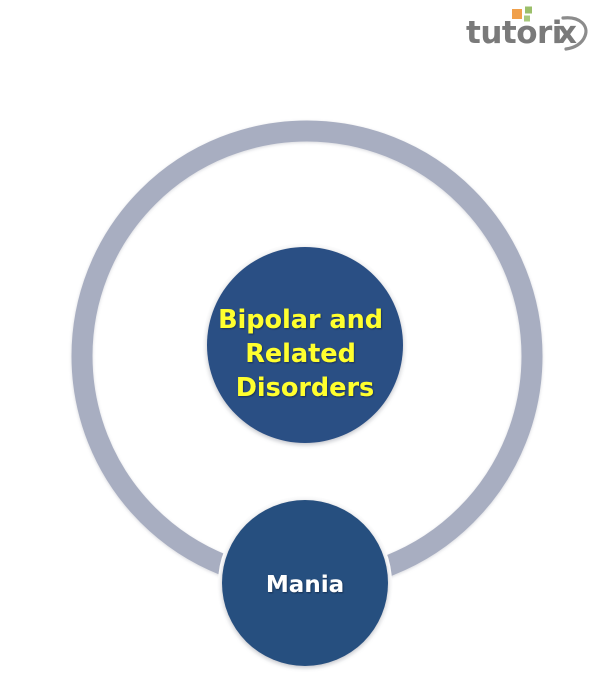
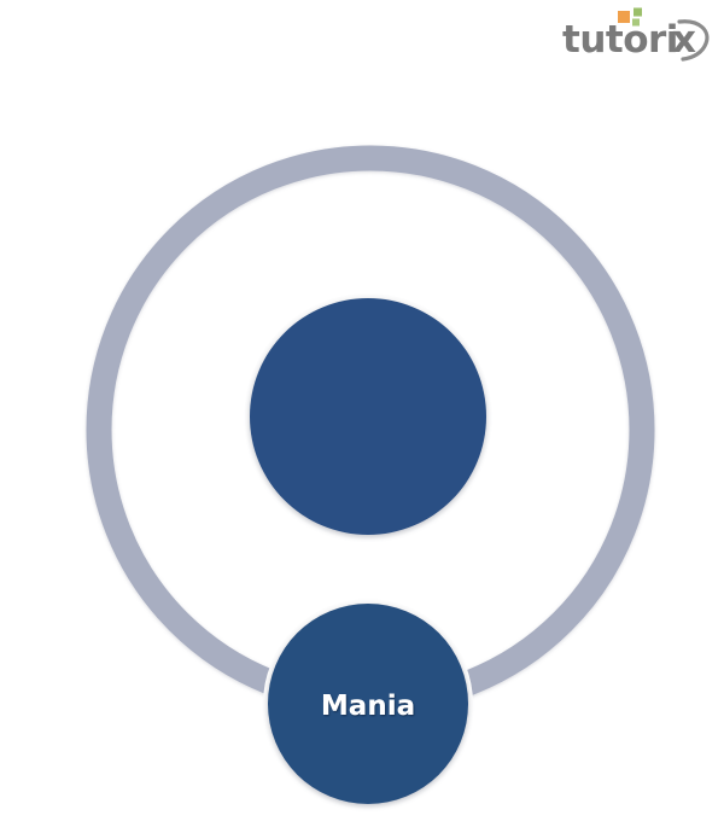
  tutori
  x
- Bipolar and Related Disorders
  Mania
